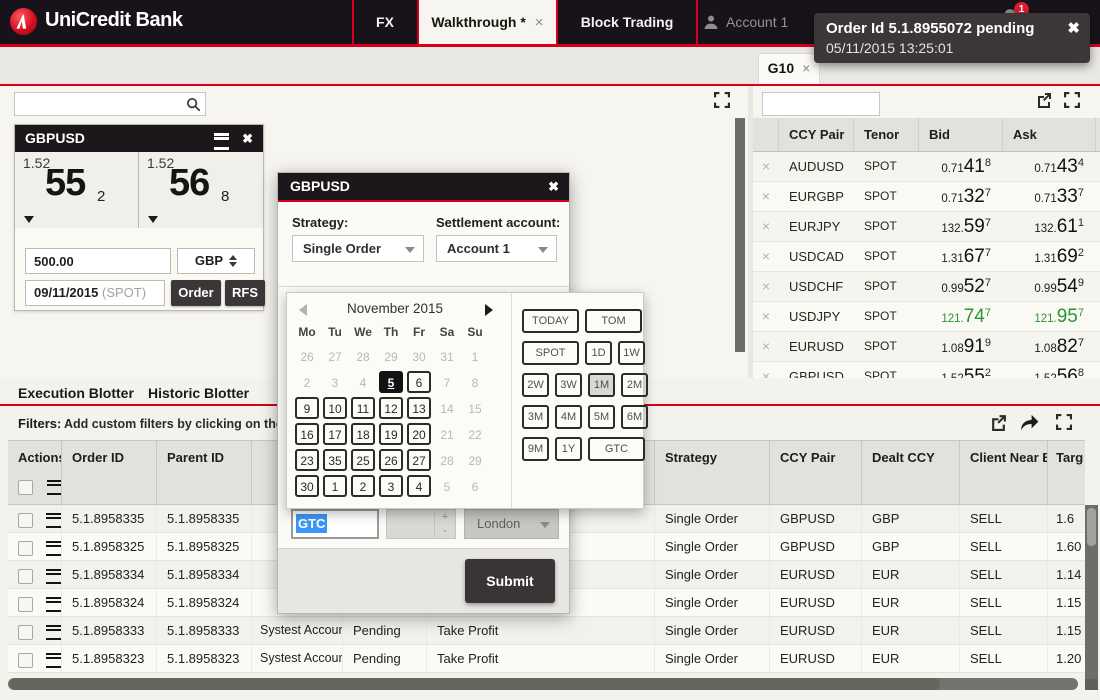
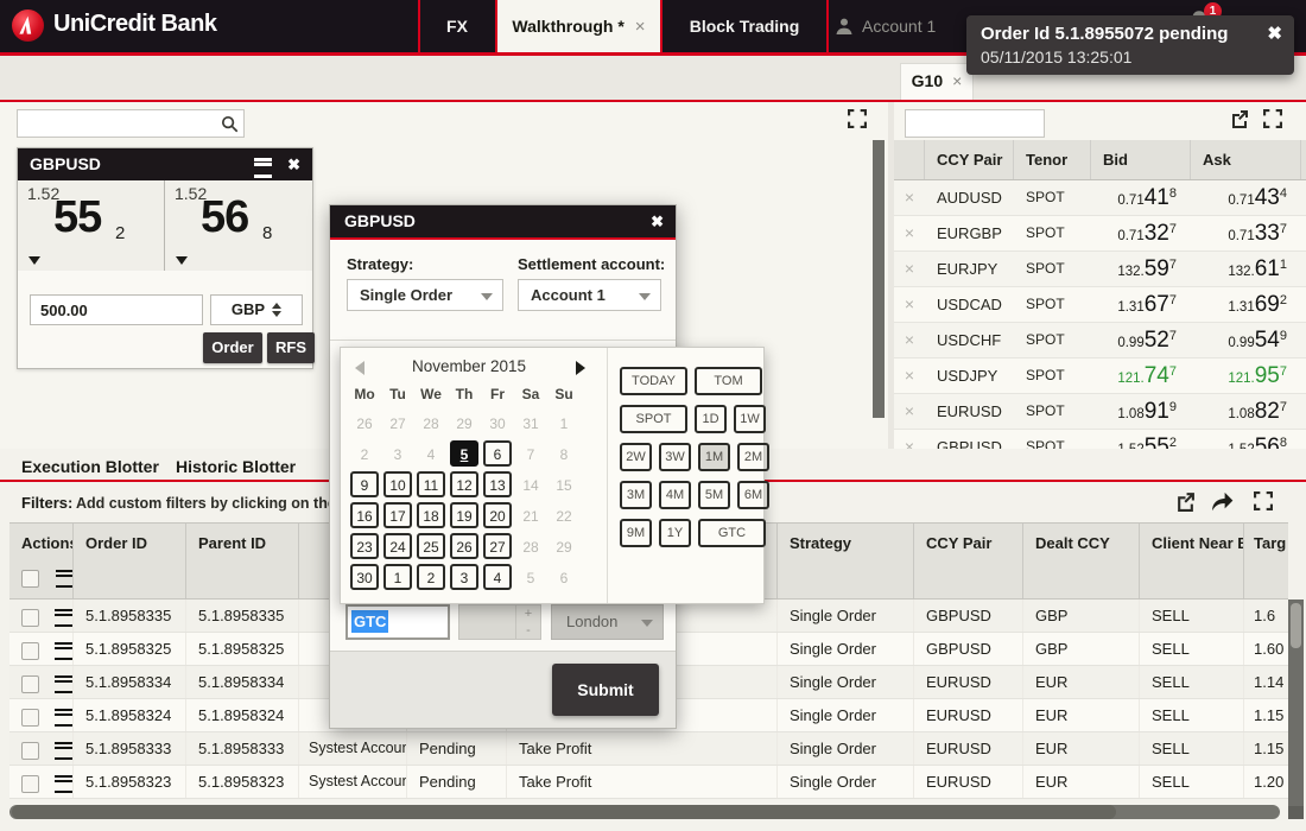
  UniCredit Bank
  FX
  Walkthrough * ×
  Block Trading
  Account 1
  1
  G10 ×
  GBPUSD
  ✖
  1.52
  55
  2
  1.52
  56
  8
  500.00
  GBP
- 09/11/2015 (SPOT)
  Order
  RFS
  CCY Pair
  Tenor
  Bid
  Ask
  ×
  AUDUSD
  SPOT
  0.71418
  0.71434
  ×
  EURGBP
  SPOT
  0.71327
  0.71337
  ×
  EURJPY
  SPOT
  132.597
  132.611
  ×
  USDCAD
  SPOT
  1.31677
  1.31692
  ×
  USDCHF
  SPOT
  0.99527
  0.99549
  ×
  USDJPY
  SPOT
  121.747
  121.957
  ×
  EURUSD
  SPOT
  1.08919
  1.08827
  ×
  GBPUSD
  SPOT
  Execution Blotter
  Historic Blotter
  Filters:
  Add custom filters by clicking on th
  Action
  Order ID
  Parent ID
  Strategy
  CCY Pair
  Dealt CCY
  Client Near B
  Targ
  5.1.8958335
  5.1.8958335
  Single Order
  GBPUSD
  GBP
  SELL
  1.6
  5.1.8958325
  5.1.8958325
  Single Order
  GBPUSD
  GBP
  SELL
  1.60
  5.1.8958334
  5.1.8958334
  Single Order
  EURUSD
  EUR
  SELL
  1.14
  5.1.8958324
  5.1.8958324
  Single Order
  EURUSD
  EUR
  SELL
  1.15
  5.1.8958333
  5.1.8958333
  Systest Accoun
  Pending
  Take Profit
  Single Order
  EURUSD
  EUR
  SELL
  1.15
  5.1.8958323
  5.1.8958323
  Systest Accoun
  Pending
  Take Profit
  Single Order
  EURUSD
  EUR
  SELL
  1.20
  GBPUSD
  ✖
  Strategy:
  Settlement account:
  Single Order
  Account 1
  GTC
  +
  -
  London
  Submit
  November 2015
  Mo
  Tu
  We
  Th
  Fr
  Sa
  Su
  26
  27
  28
  29
  30
  31
  1
  2
  3
  4
  5
  6
  7
  8
  9
  10
  11
  12
  13
  14
  15
  16
  17
  18
  19
  20
  21
  22
  23
- 35
+ 24
  25
  26
  27
  28
  29
  30
  1
  2
  3
  4
  5
  6
  TODAY
  TOM
  SPOT
  1D
  1W
  2W
  3W
  1M
  2M
  3M
  4M
  5M
  6M
  9M
  1Y
  GTC
  Order Id 5.1.8955072 pending
  05/11/2015 13:25:01
  ✖
